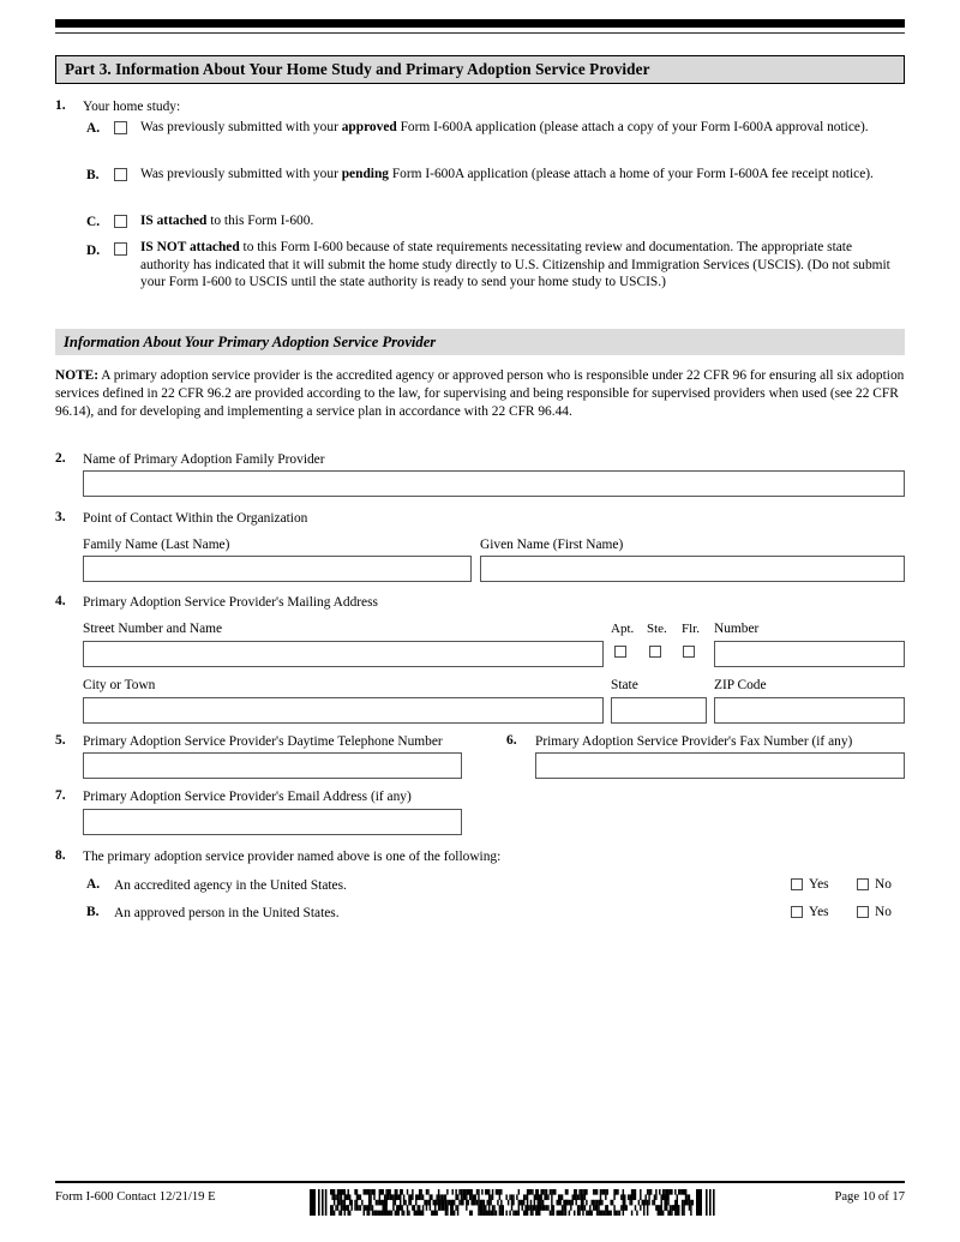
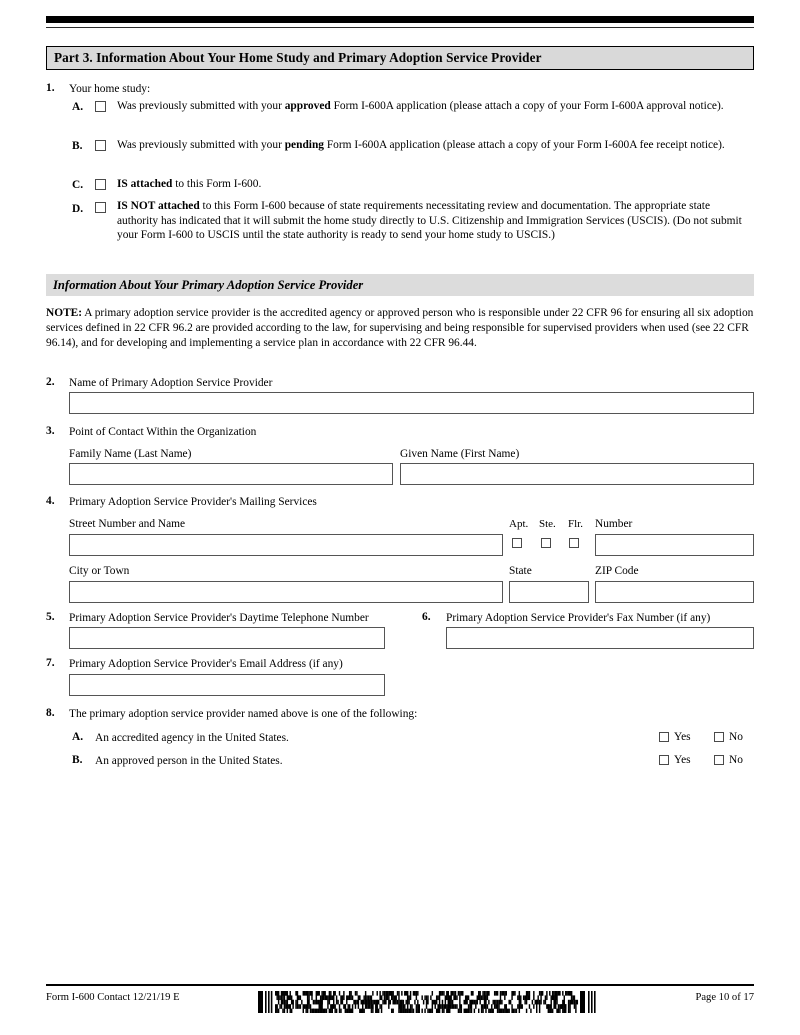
  Part 3. Information About Your Home Study and Primary Adoption Service Provider
  1.
  Your home study:
  A.
  Was previously submitted with your approved Form I-600A application (please attach a copy of your Form I-600A approval notice).
  B.
- Was previously submitted with your pending Form I-600A application (please attach a home of your Form I-600A fee receipt notice).
+ Was previously submitted with your pending Form I-600A application (please attach a copy of your Form I-600A fee receipt notice).
  C.
  IS attached to this Form I-600.
  D.
  IS NOT attached to this Form I-600 because of state requirements necessitating review and documentation. The appropriate state authority has indicated that it will submit the home study directly to U.S. Citizenship and Immigration Services (USCIS). (Do not submit your Form I-600 to USCIS until the state authority is ready to send your home study to USCIS.)
  Information About Your Primary Adoption Service Provider
  NOTE: A primary adoption service provider is the accredited agency or approved person who is responsible under 22 CFR 96 for ensuring all six adoption services defined in 22 CFR 96.2 are provided according to the law, for supervising and being responsible for supervised providers when used (see 22 CFR 96.14), and for developing and implementing a service plan in accordance with 22 CFR 96.44.
  2.
- Name of Primary Adoption Family Provider
+ Name of Primary Adoption Service Provider
  3.
  Point of Contact Within the Organization
  Family Name (Last Name)
  Given Name (First Name)
  4.
- Primary Adoption Service Provider's Mailing Address
+ Primary Adoption Service Provider's Mailing Services
  Street Number and Name
  Apt.
  Ste.
  Flr.
  Number
  City or Town
  State
  ZIP Code
  5.
  Primary Adoption Service Provider's Daytime Telephone Number
  6.
  Primary Adoption Service Provider's Fax Number (if any)
  7.
  Primary Adoption Service Provider's Email Address (if any)
  8.
  The primary adoption service provider named above is one of the following:
  A.
  An accredited agency in the United States.
  Yes
  No
  B.
  An approved person in the United States.
  Yes
  No
  Form I-600 Contact 12/21/19 E
  Page 10 of 17
